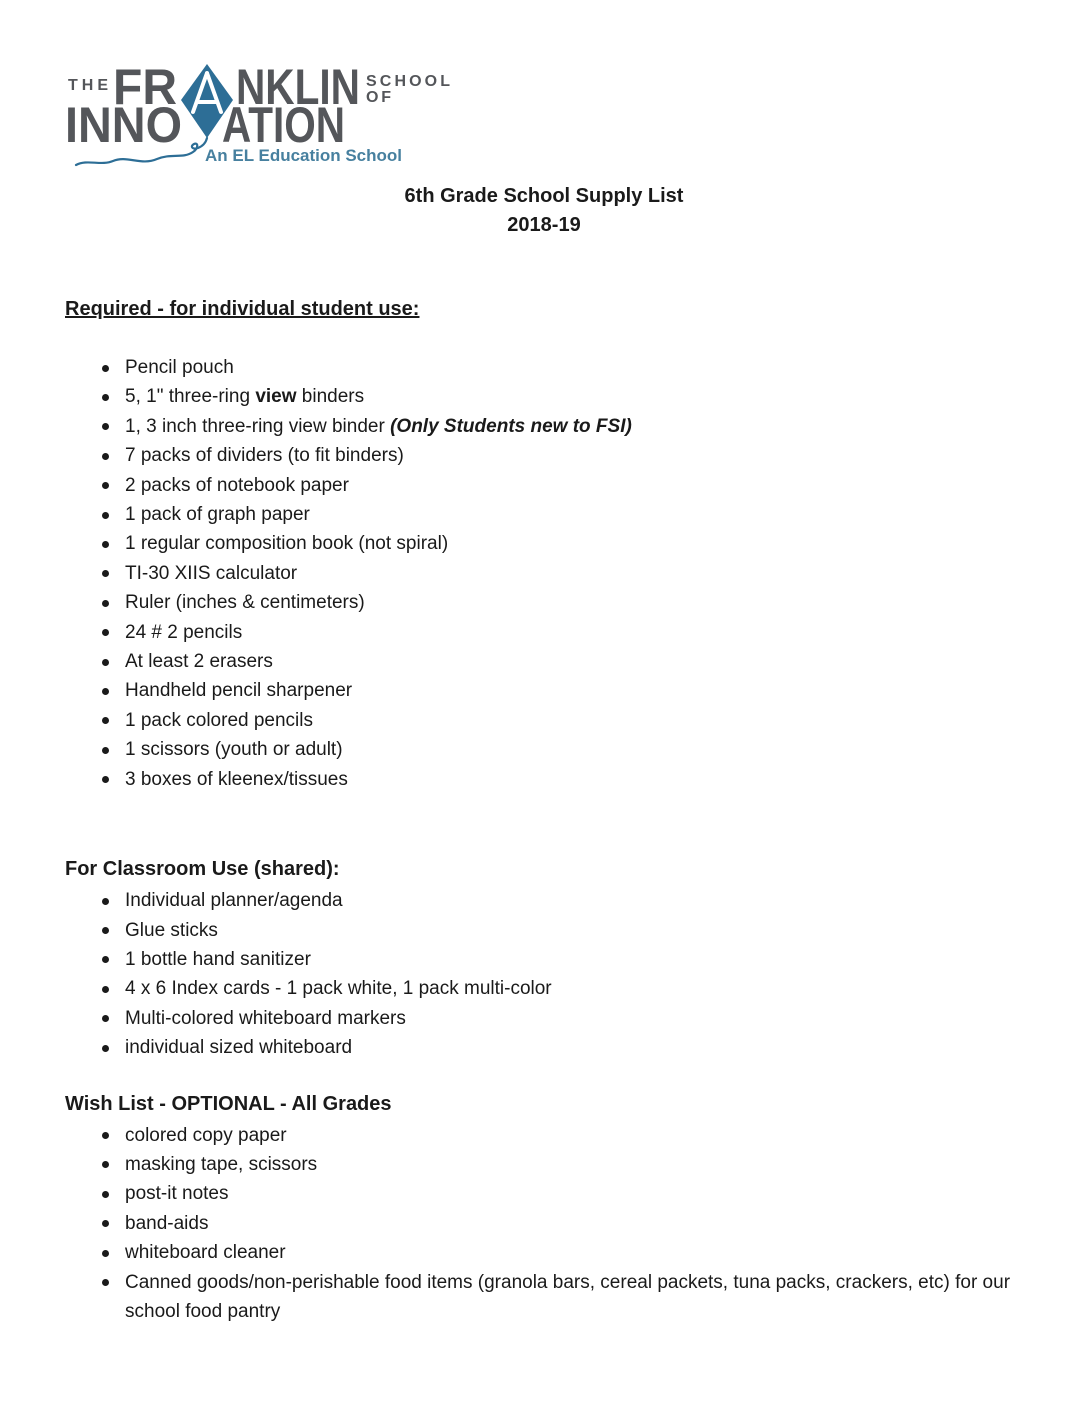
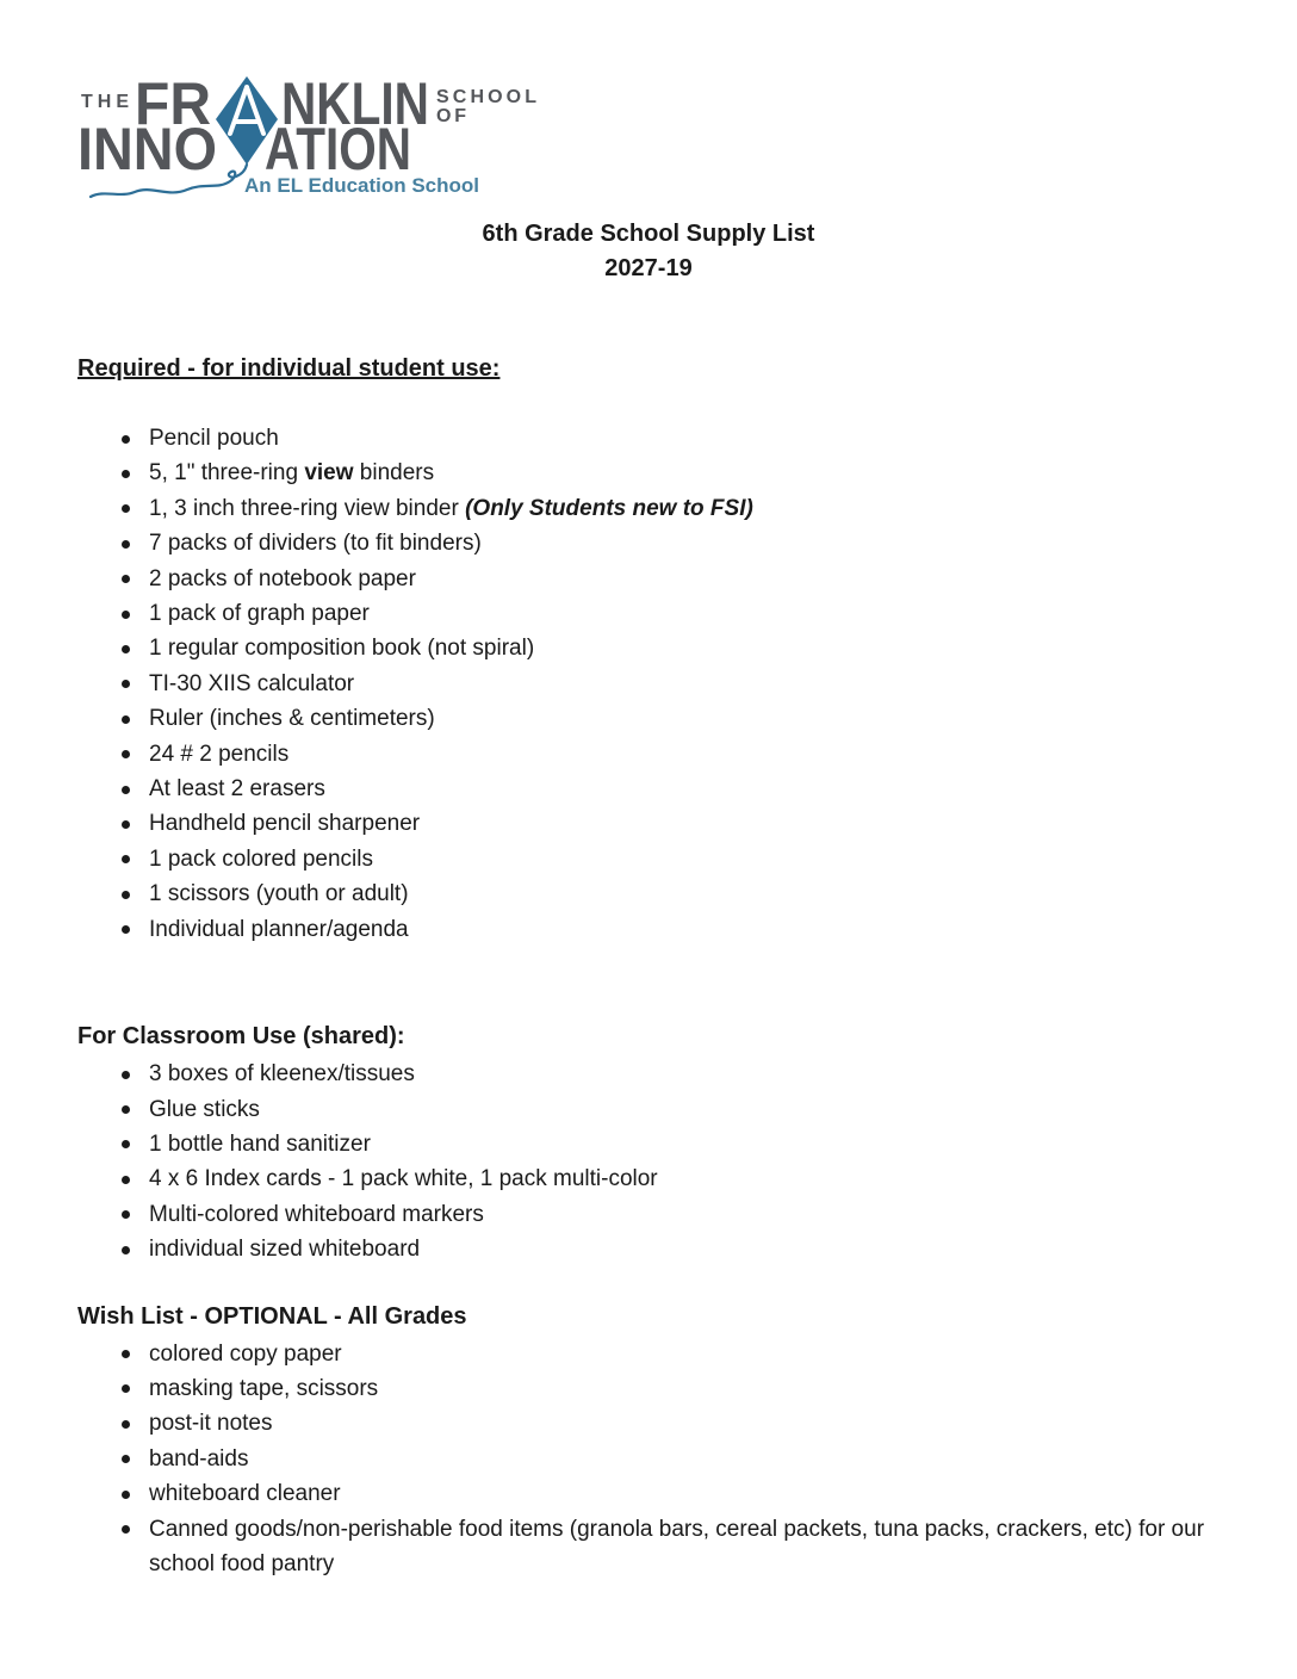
  THE
  FR
  NKLIN
  SCHOOL
  OF
  INNO
  ATION
  An EL Education School
  6th Grade School Supply List
- 2018-19
+ 2027-19
  Required - for individual student use:
  Pencil pouch
  5, 1" three-ring view binders
  1, 3 inch three-ring view binder (Only Students new to FSI)
  7 packs of dividers (to fit binders)
  2 packs of notebook paper
  1 pack of graph paper
  1 regular composition book (not spiral)
  TI-30 XIIS calculator
  Ruler (inches & centimeters)
  24 # 2 pencils
  At least 2 erasers
  Handheld pencil sharpener
  1 pack colored pencils
  1 scissors (youth or adult)
- 3 boxes of kleenex/tissues
+ Individual planner/agenda
  For Classroom Use (shared):
- Individual planner/agenda
+ 3 boxes of kleenex/tissues
  Glue sticks
  1 bottle hand sanitizer
  4 x 6 Index cards - 1 pack white, 1 pack multi-color
  Multi-colored whiteboard markers
  individual sized whiteboard
  Wish List - OPTIONAL - All Grades
  colored copy paper
  masking tape, scissors
  post-it notes
  band-aids
  whiteboard cleaner
  Canned goods/non-perishable food items (granola bars, cereal packets, tuna packs, crackers, etc) for our school food pantry
